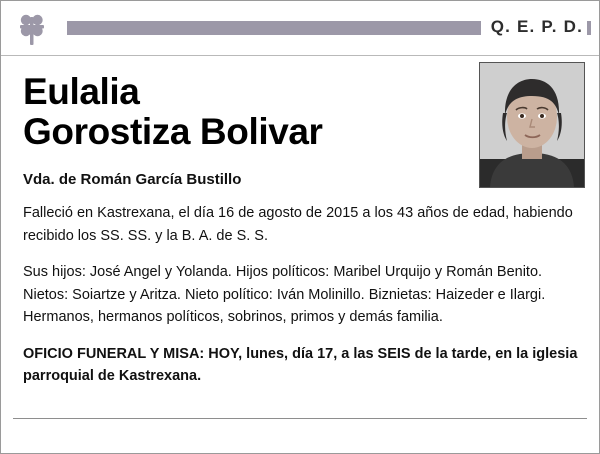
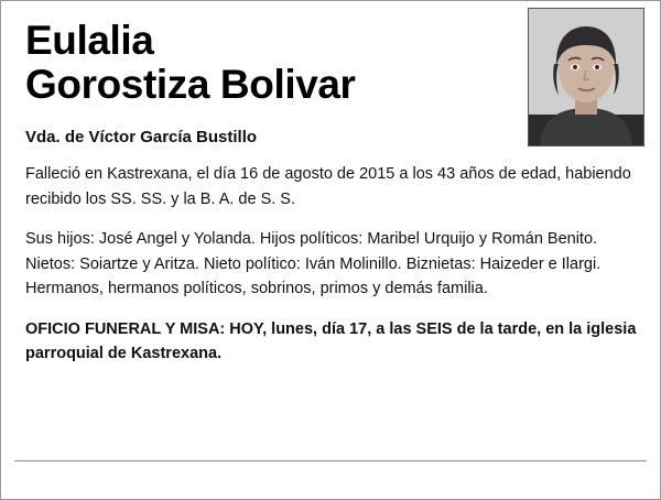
- Q. E. P. D.
  Eulalia
  Gorostiza Bolivar
- Vda. de Román García Bustillo
+ Vda. de Víctor García Bustillo
  Falleció en Kastrexana, el día 16 de agosto de 2015 a los 43 años de edad, habiendo recibido los SS. SS. y la B. A. de S. S.
  Sus hijos: José Angel y Yolanda. Hijos políticos: Maribel Urquijo y Román Benito. Nietos: Soiartze y Aritza. Nieto político: Iván Molinillo. Biznietas: Haizeder e Ilargi. Hermanos, hermanos políticos, sobrinos, primos y demás familia.
  OFICIO FUNERAL Y MISA: HOY, lunes, día 17, a las SEIS de la tarde, en la iglesia parroquial de Kastrexana.
